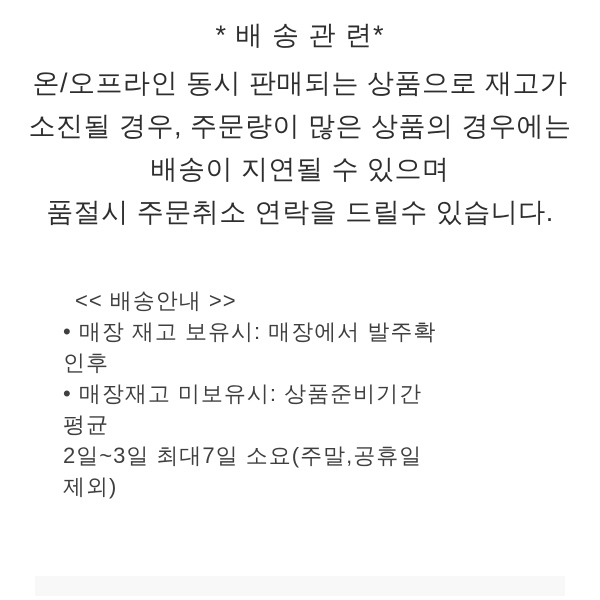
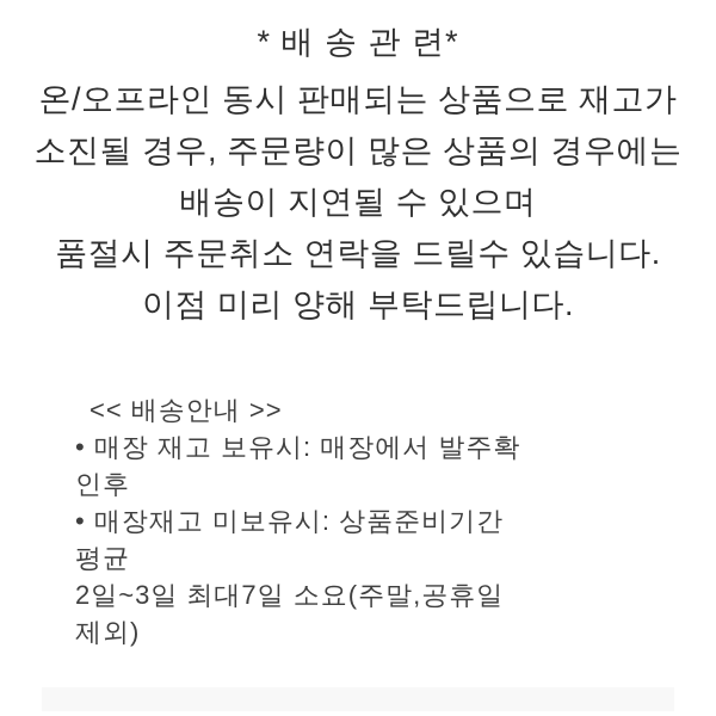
  * 배 송 관 련*
  온/오프라인 동시 판매되는 상품으로 재고가
  소진될 경우, 주문량이 많은 상품의 경우에는
  배송이 지연될 수 있으며
  품절시 주문취소 연락을 드릴수 있습니다.
+ 이점 미리 양해 부탁드립니다.
  << 배송안내 >>
  • 매장 재고 보유시: 매장에서 발주확
  인후
  • 매장재고 미보유시: 상품준비기간
  평균
  2일~3일 최대7일 소요(주말,공휴일
  제외)
